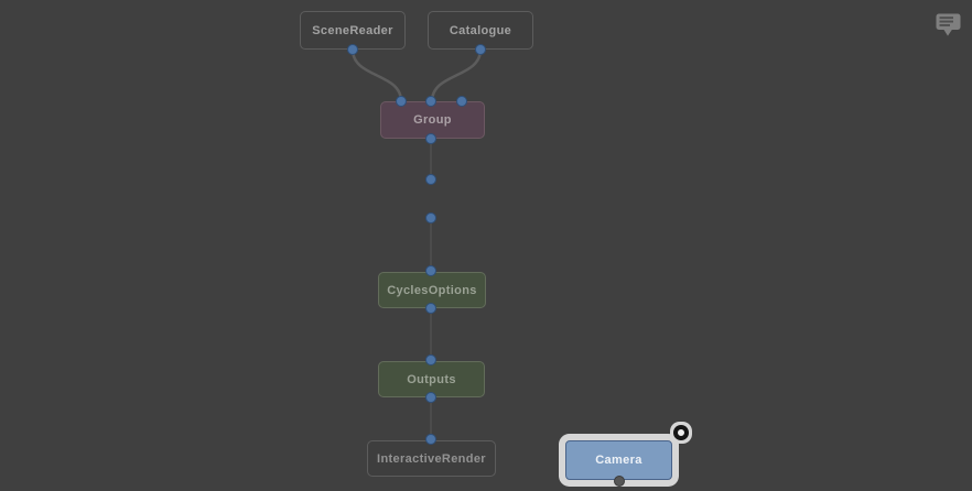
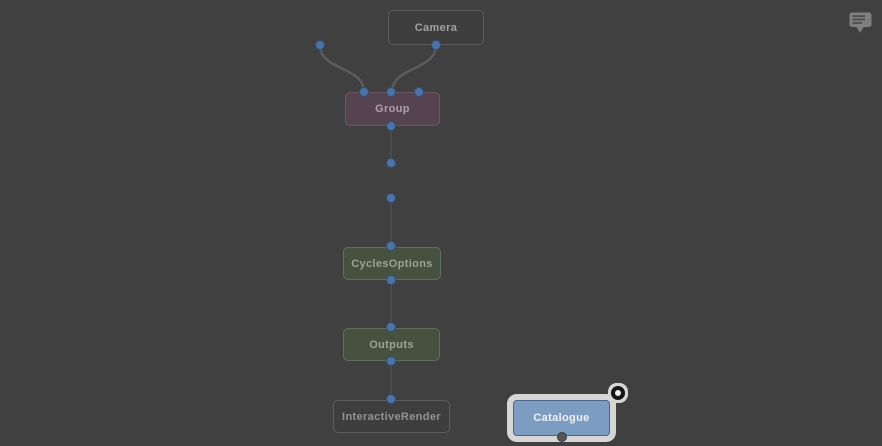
- SceneReader
- Catalogue
+ Camera
  Group
  CyclesOptions
  Outputs
  InteractiveRender
- Camera
+ Catalogue
